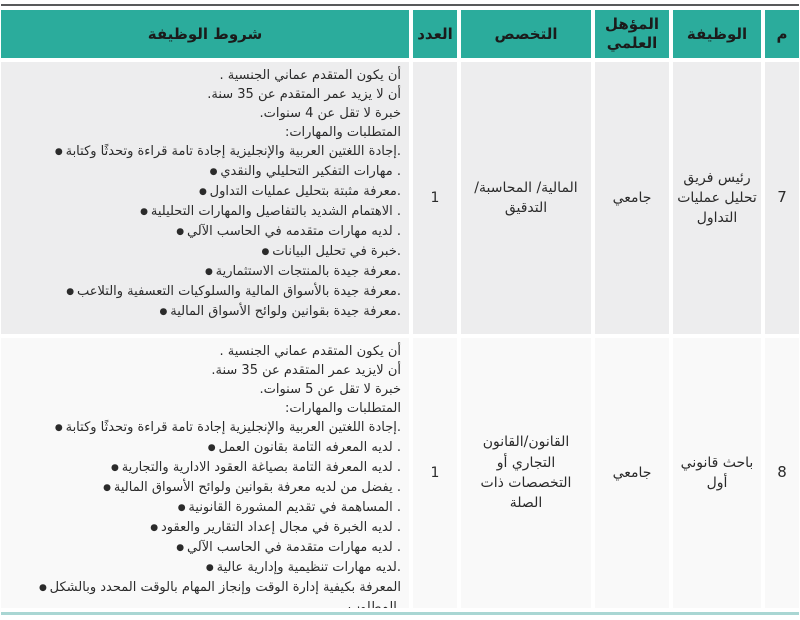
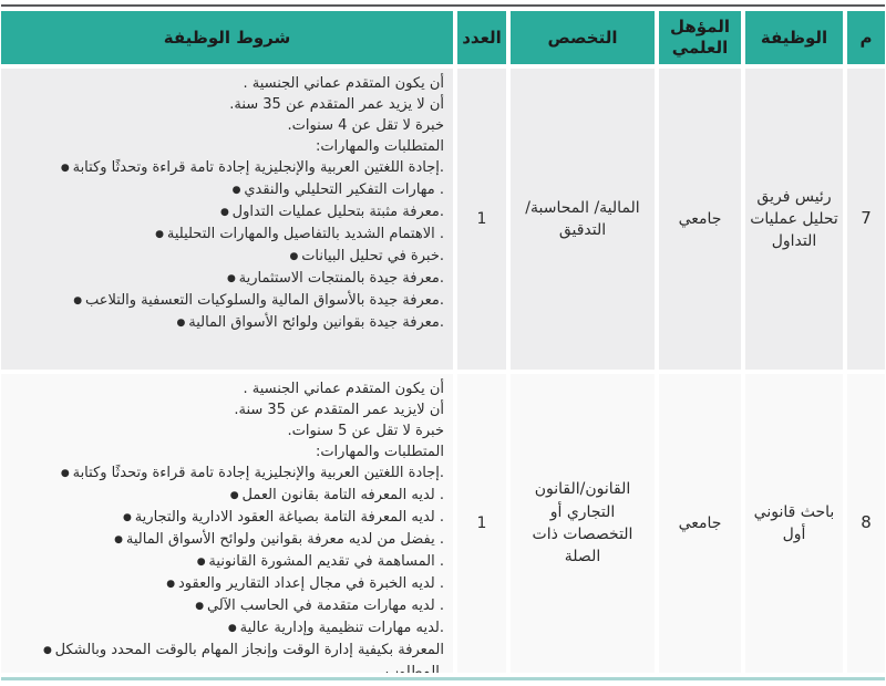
  م
  الوظيفة
  المؤهل العلمي
  التخصص
  العدد
  شروط الوظيفة
  7
  رئيس فريق تحليل عمليات التداول
  جامعي
  المالية/ المحاسبة/ التدقيق
  1
  أن يكون المتقدم عماني الجنسية .
  أن لا يزيد عمر المتقدم عن 35 سنة.
  خبرة لا تقل عن 4 سنوات.
  المتطلبات والمهارات:
  إجادة اللغتين العربية والإنجليزية إجادة تامة قراءة وتحدثًا وكتابة.
  مهارات التفكير التحليلي والنقدي .
  معرفة مثبتة بتحليل عمليات التداول.
  الاهتمام الشديد بالتفاصيل والمهارات التحليلية .
- لديه مهارات متقدمه في الحاسب الآلي .
  خبرة في تحليل البيانات.
  معرفة جيدة بالمنتجات الاستثمارية.
  معرفة جيدة بالأسواق المالية والسلوكيات التعسفية والتلاعب.
  معرفة جيدة بقوانين ولوائح الأسواق المالية.
  8
  باحث قانوني أول
  جامعي
  القانون/القانون التجاري أو التخصصات ذات الصلة
  1
  أن يكون المتقدم عماني الجنسية .
  أن لايزيد عمر المتقدم عن 35 سنة.
  خبرة لا تقل عن 5 سنوات.
  المتطلبات والمهارات:
  إجادة اللغتين العربية والإنجليزية إجادة تامة قراءة وتحدثًا وكتابة.
  لديه المعرفه التامة بقانون العمل .
  لديه المعرفة التامة بصياغة العقود الادارية والتجارية .
  يفضل من لديه معرفة بقوانين ولوائح الأسواق المالية .
  المساهمة في تقديم المشورة القانونية .
  لديه الخبرة في مجال إعداد التقارير والعقود .
  لديه مهارات متقدمة في الحاسب الآلي .
  لديه مهارات تنظيمية وإدارية عالية.
  المعرفة بكيفية إدارة الوقت وإنجاز المهام بالوقت المحدد وبالشكل المطلوب.
